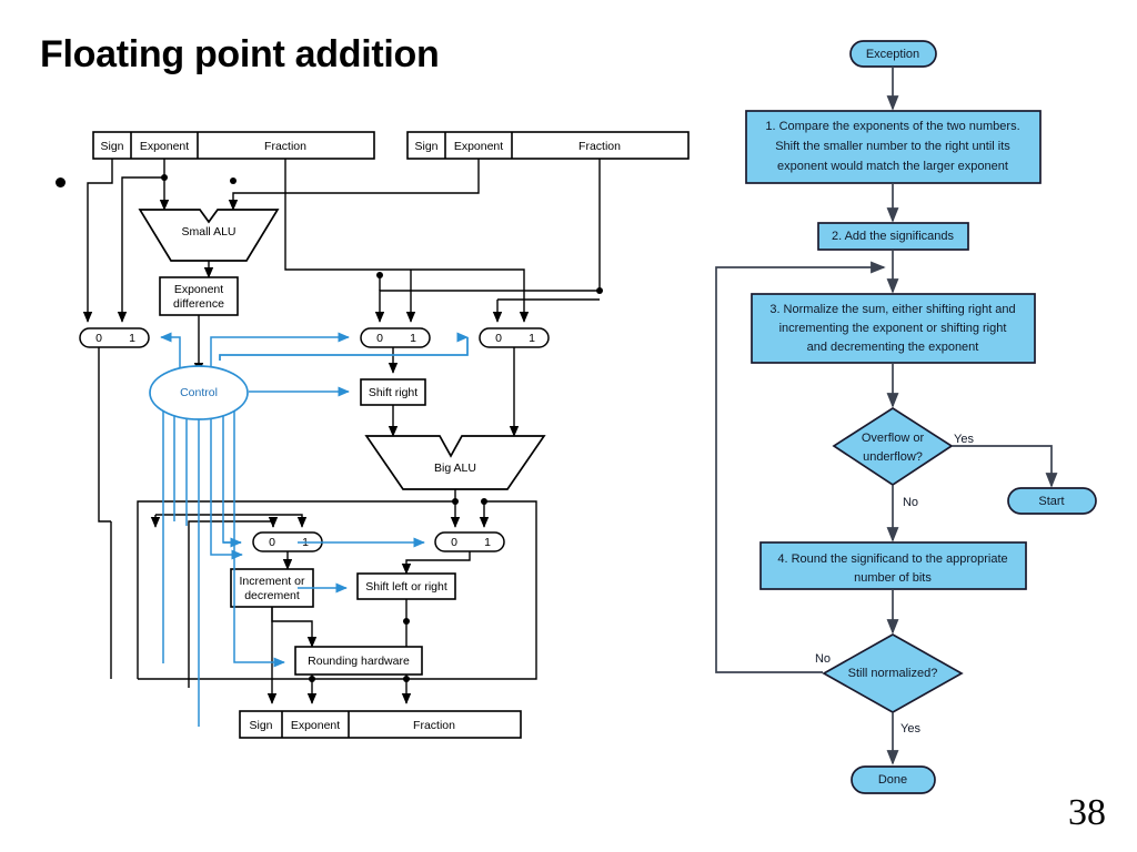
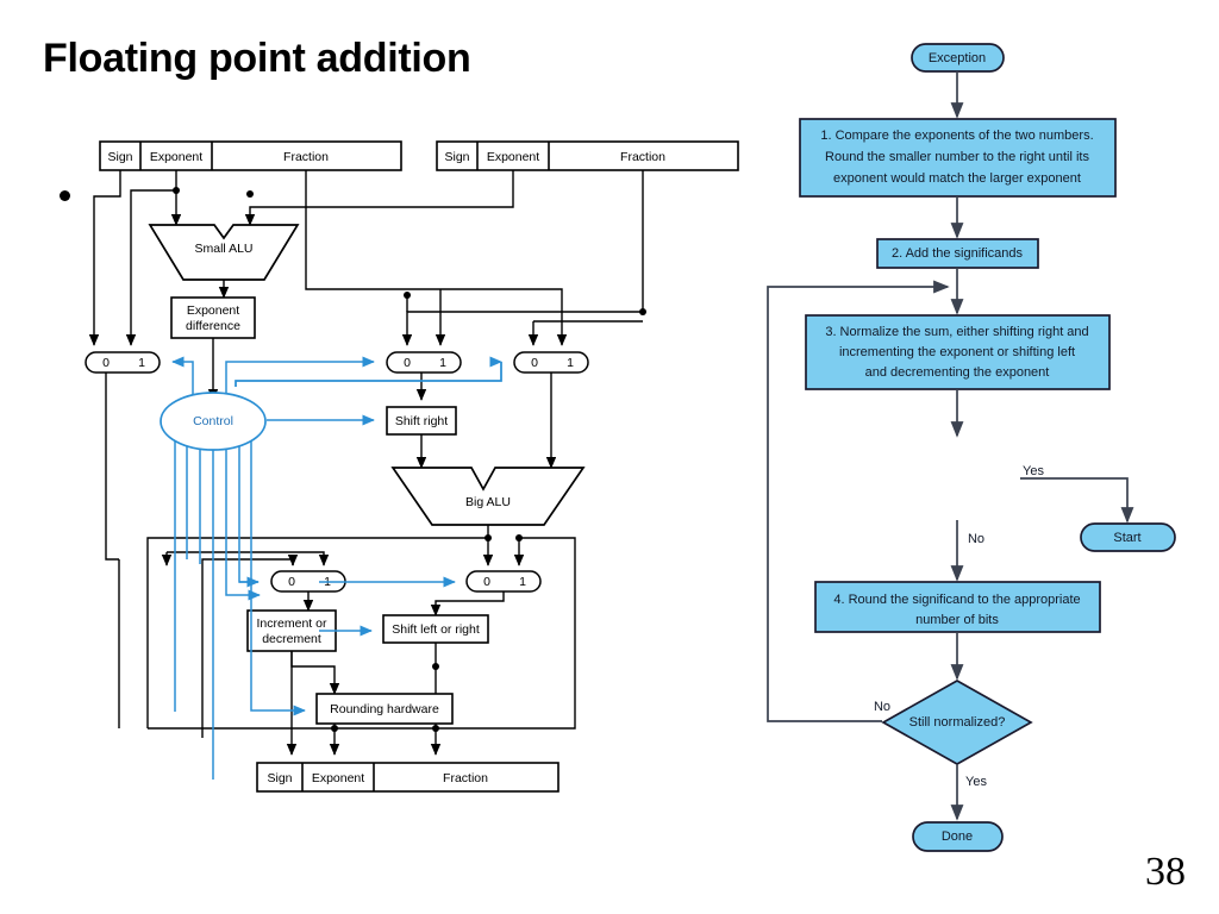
  Floating point addition
  38
  Sign
  Exponent
  Fraction
  Sign
  Exponent
  Fraction
  Small ALU
  Exponent
  difference
  0
  1
  0
  1
  0
  1
  Shift right
  Big ALU
  0
  0
  1
  Increment or
  decrement
  Shift left or right
  Rounding hardware
  Sign
  Exponent
  Fraction
  Control
  Exception
  1. Compare the exponents of the two numbers.
- Shift the smaller number to the right until its
+ Round the smaller number to the right until its
  exponent would match the larger exponent
  2. Add the significands
  3. Normalize the sum, either shifting right and
- incrementing the exponent or shifting right
+ incrementing the exponent or shifting left
  and decrementing the exponent
- Overflow or
- underflow?
  Yes
  No
  Start
  4. Round the significand to the appropriate
  number of bits
  Still normalized?
  No
  Yes
  Done
